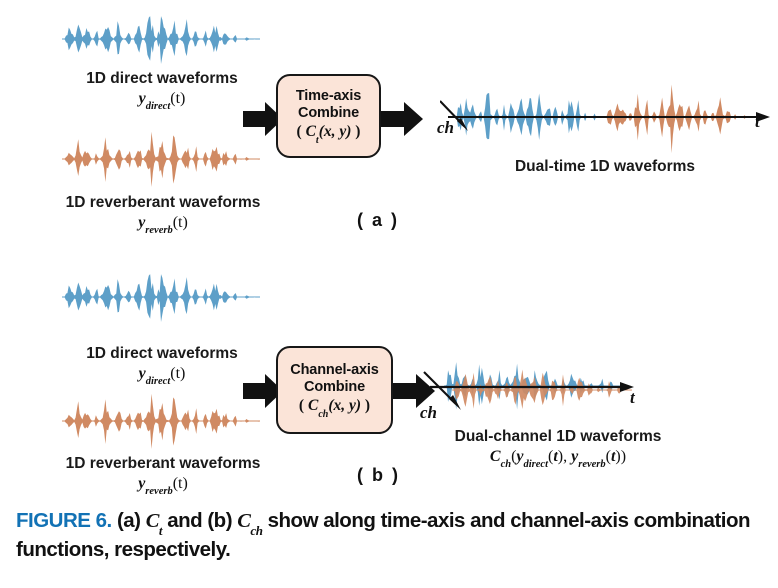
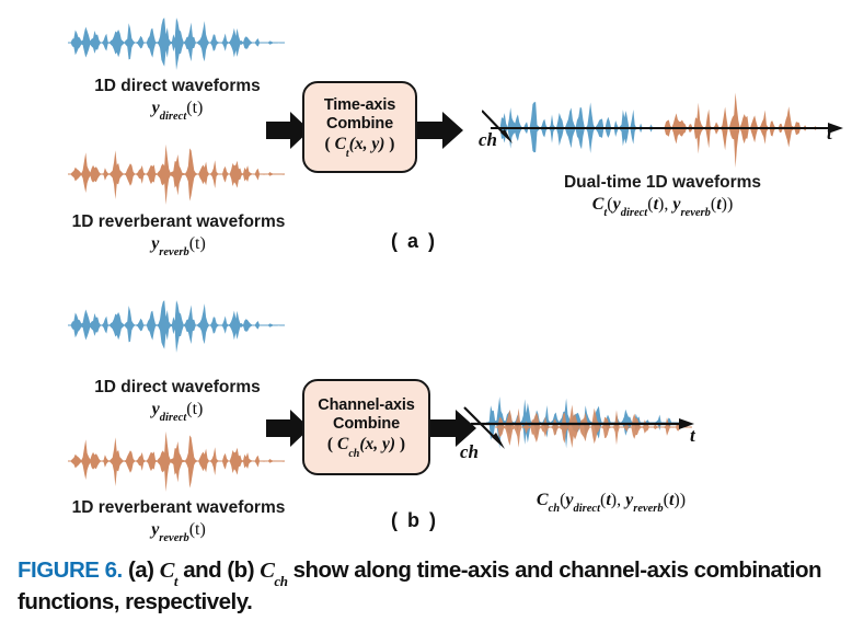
  1D direct waveforms
  ydirect(t)
  1D reverberant waveforms
  yreverb(t)
  Time-axis
  Combine
  ( Ct(x, y) )
  ch
  t
  Dual-time 1D waveforms
+ Ct(ydirect(t), yreverb(t))
  ( a )
  1D direct waveforms
  ydirect(t)
  1D reverberant waveforms
  yreverb(t)
  Channel-axis
  Combine
  ( Cch(x, y) )
  ch
  t
- Dual-channel 1D waveforms
  Cch(ydirect(t), yreverb(t))
  ( b )
  FIGURE 6. (a) Ct and (b) Cch show along time-axis and channel-axis combination functions, respectively.
